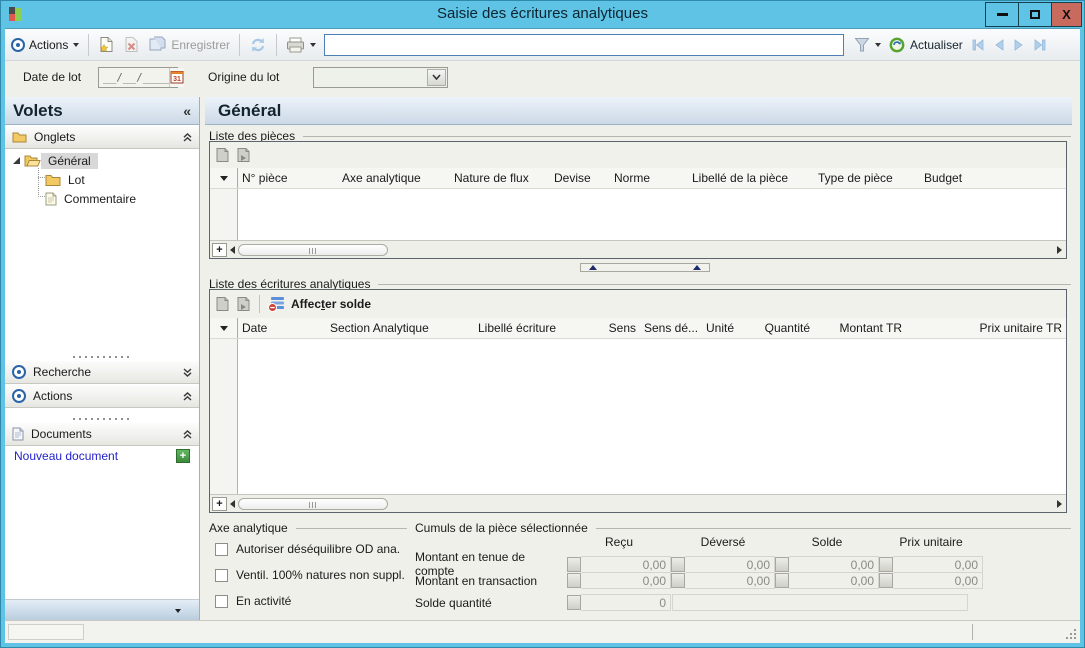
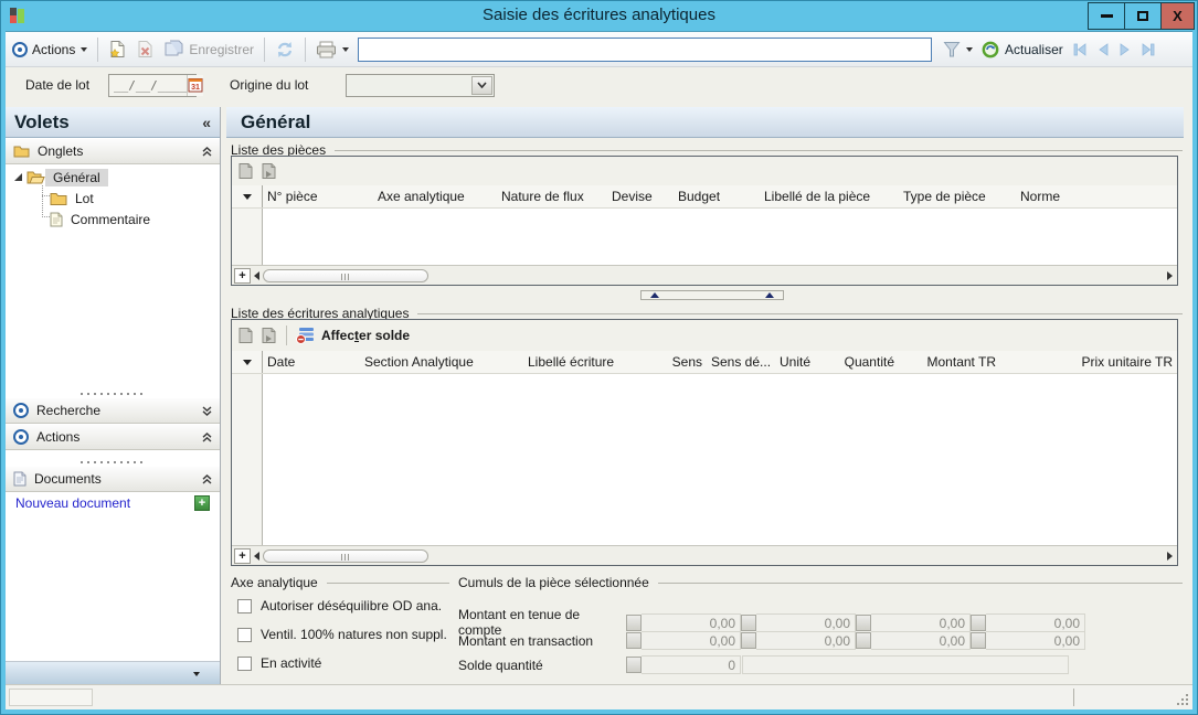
  Saisie des écritures analytiques
  X
  Actions
  Enregistrer
  Actualiser
  Date de lot
  __/__/____
  Origine du lot
  Volets
  «
  Onglets
  Général
  Lot
  Commentaire
  Recherche
  Actions
  Documents
  Nouveau document
  +
  Général
  Liste des pièces
  N° pièce
  Axe analytique
  Nature de flux
  Devise
- Norme
+ Budget
  Libellé de la pièce
  Type de pièce
- Budget
+ Norme
  +
  Liste des écritures analytiques
  Affecter solde
  Date
  Section Analytique
  Libellé écriture
  Sens
  Sens dé...
  Unité
  Quantité
  Montant TR
  Prix unitaire TR
  +
  Axe analytique
  Autoriser déséquilibre OD ana.
  Ventil. 100% natures non suppl.
  En activité
  Cumuls de la pièce sélectionnée
- Reçu
- Déversé
- Solde
- Prix unitaire
  Montant en tenue de compte
  0,00
  0,00
  0,00
  0,00
  Montant en transaction
  0,00
  0,00
  0,00
  0,00
  Solde quantité
  0
